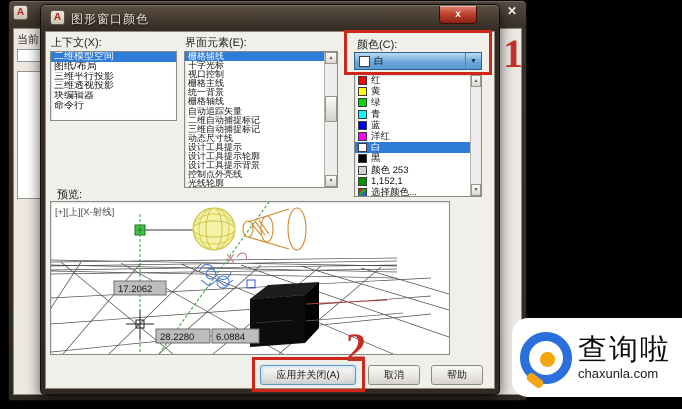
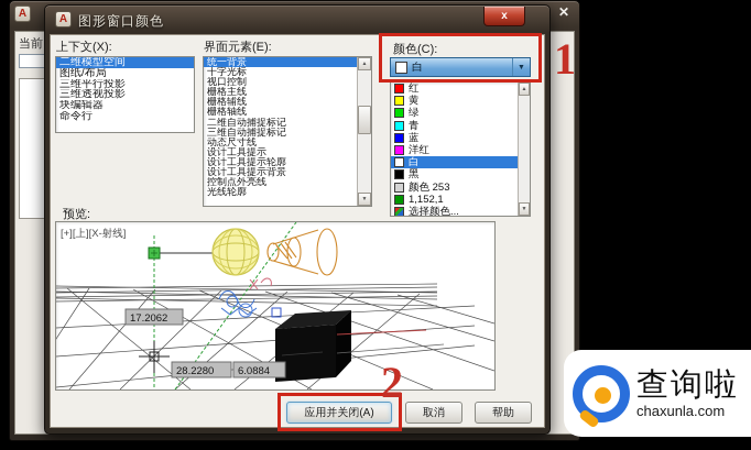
  A
  ✕
  当前
  A
  图形窗口颜色
  x
  上下文(X):
  二维模型空间
  图纸/布局
  三维平行投影
  三维透视投影
  块编辑器
  命令行
  界面元素(E):
- 栅格辅线
+ 统一背景
  十字光标
  视口控制
  栅格主线
- 统一背景
+ 栅格辅线
  栅格轴线
- 自动追踪矢量
  二维自动捕捉标记
  三维自动捕捉标记
  动态尺寸线
  设计工具提示
  设计工具提示轮廓
  设计工具提示背景
  控制点外亮线
  光线轮廓
  颜色(C):
  白
  红
  黄
  绿
  青
  蓝
  洋红
  白
  黑
  颜色 253
  1,152,1
  选择颜色...
  预览:
  [+][上][X-射线]
  17.2062
  28.2280
  6.0884
  应用并关闭(A)
  取消
  帮助
  1
  2
  查询啦
  chaxunla.com
